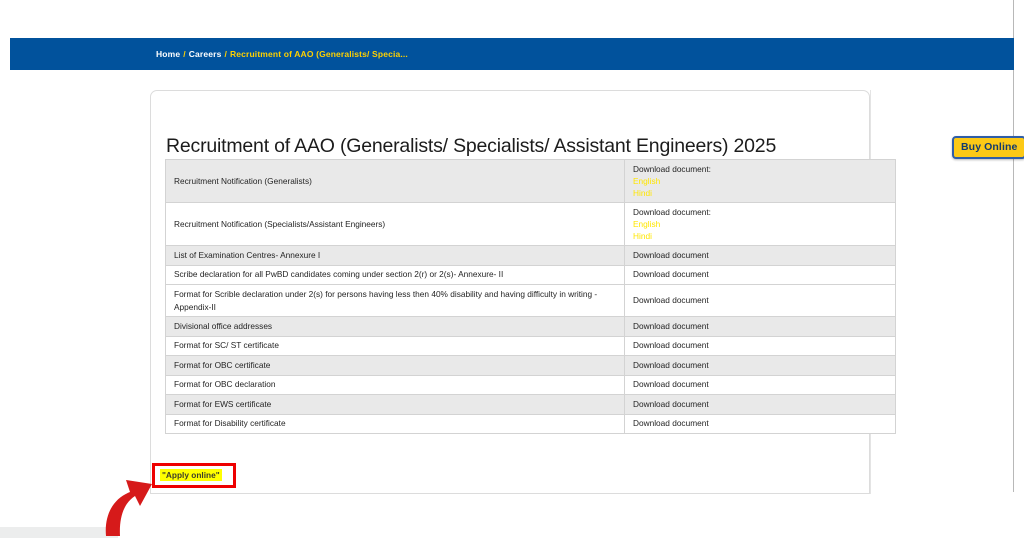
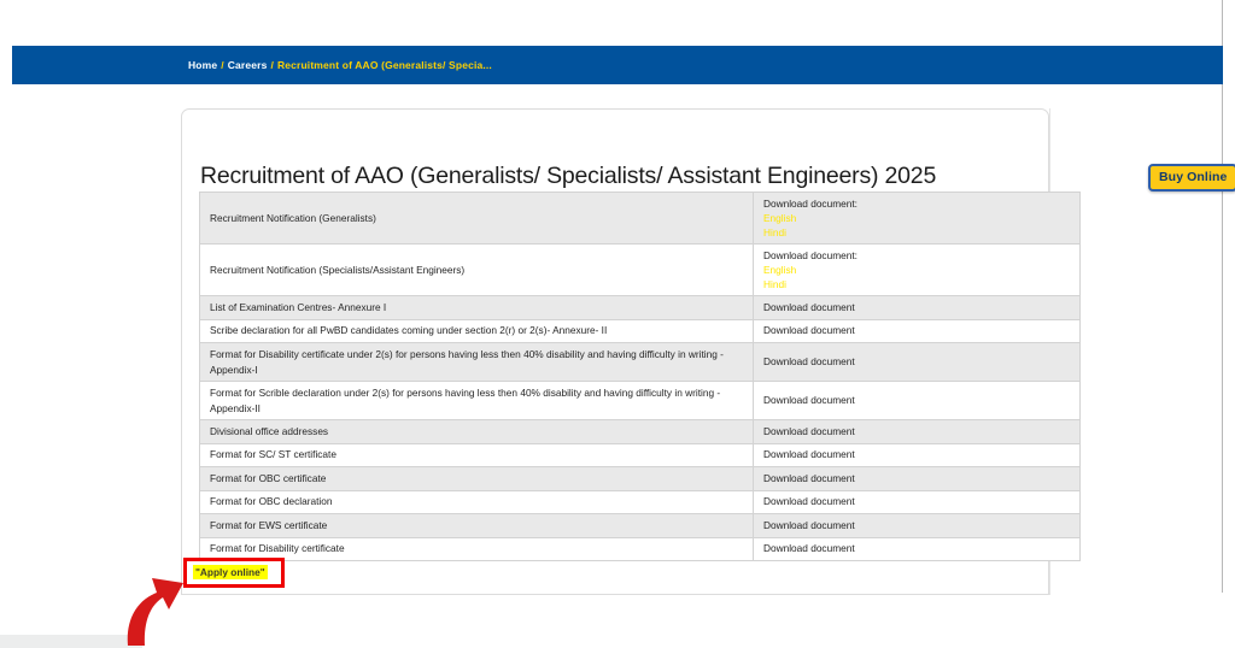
  Home
  /
  Careers
  /
  Recruitment of AAO (Generalists/ Specia...
  Recruitment of AAO (Generalists/ Specialists/ Assistant Engineers) 2025
  Recruitment Notification (Generalists)	Download document: English Hindi
  Recruitment Notification (Specialists/Assistant Engineers)	Download document: English Hindi
  List of Examination Centres- Annexure I	Download document
  Scribe declaration for all PwBD candidates coming under section 2(r) or 2(s)- Annexure- II	Download document
+ Format for Disability certificate under 2(s) for persons having less then 40% disability and having difficulty in writing - Appendix-I	Download document
  Format for Scrible declaration under 2(s) for persons having less then 40% disability and having difficulty in writing - Appendix-II	Download document
  Divisional office addresses	Download document
  Format for SC/ ST certificate	Download document
  Format for OBC certificate	Download document
  Format for OBC declaration	Download document
  Format for EWS certificate	Download document
  Format for Disability certificate	Download document
  "Apply online"
  Buy Online
